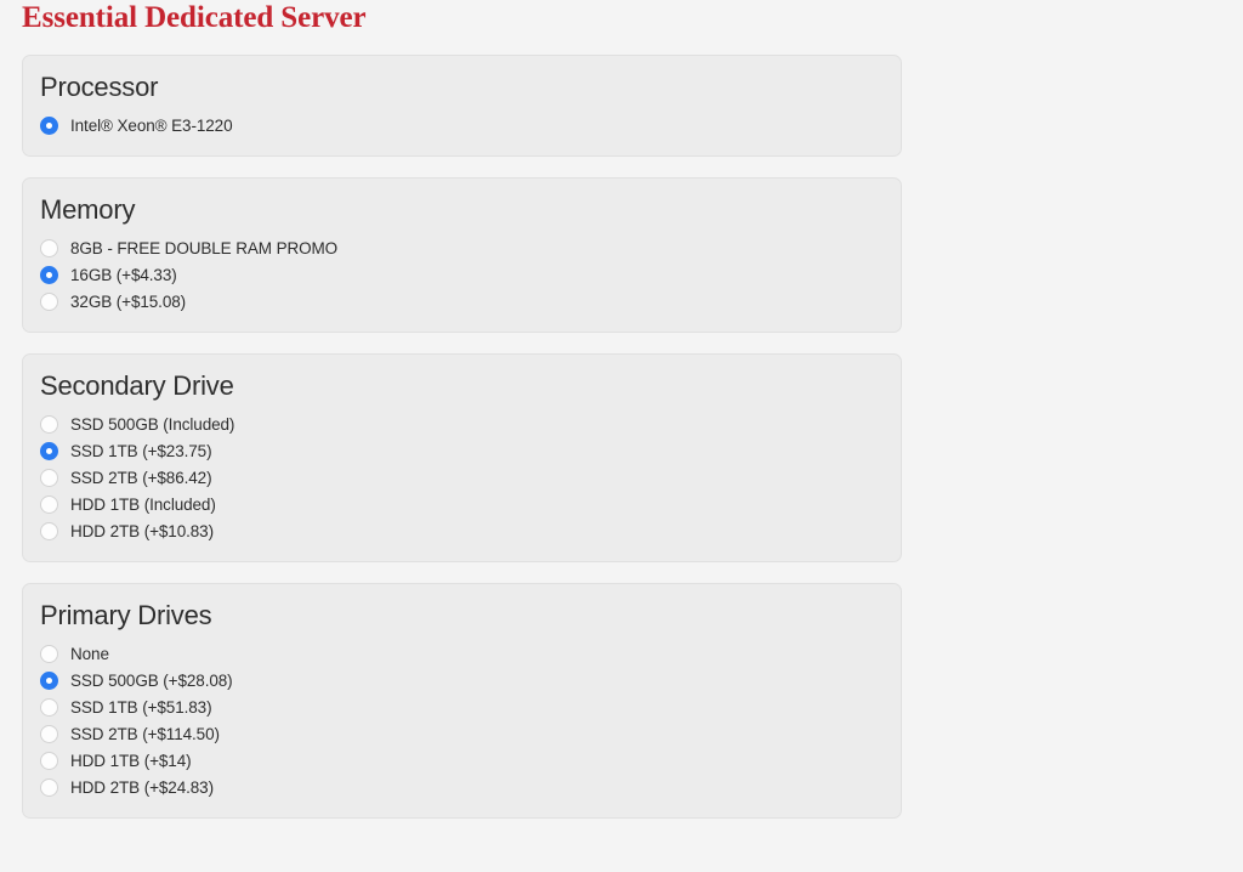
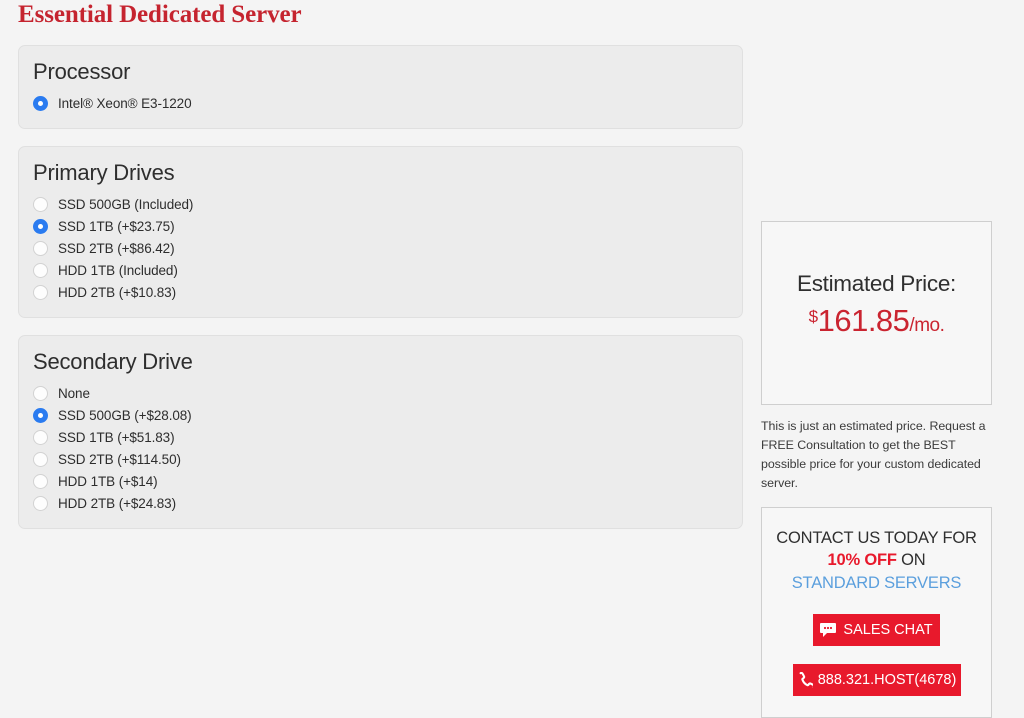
  Essential Dedicated Server
  Processor
  Intel® Xeon® E3-1220
- Memory
- 8GB - FREE DOUBLE RAM PROMO
- 16GB (+$4.33)
- 32GB (+$15.08)
- Secondary Drive
+ Primary Drives
  SSD 500GB (Included)
  SSD 1TB (+$23.75)
  SSD 2TB (+$86.42)
  HDD 1TB (Included)
  HDD 2TB (+$10.83)
- Primary Drives
+ Secondary Drive
  None
  SSD 500GB (+$28.08)
  SSD 1TB (+$51.83)
  SSD 2TB (+$114.50)
  HDD 1TB (+$14)
  HDD 2TB (+$24.83)
+ Estimated Price:
+ $
+ 161.85
+ /mo.
+ This is just an estimated price. Request a FREE Consultation to get the BEST possible price for your custom dedicated server.
+ CONTACT US TODAY FOR
+ 10% OFF ON
+ STANDARD SERVERS
+ SALES CHAT
+ 888.321.HOST(4678)
